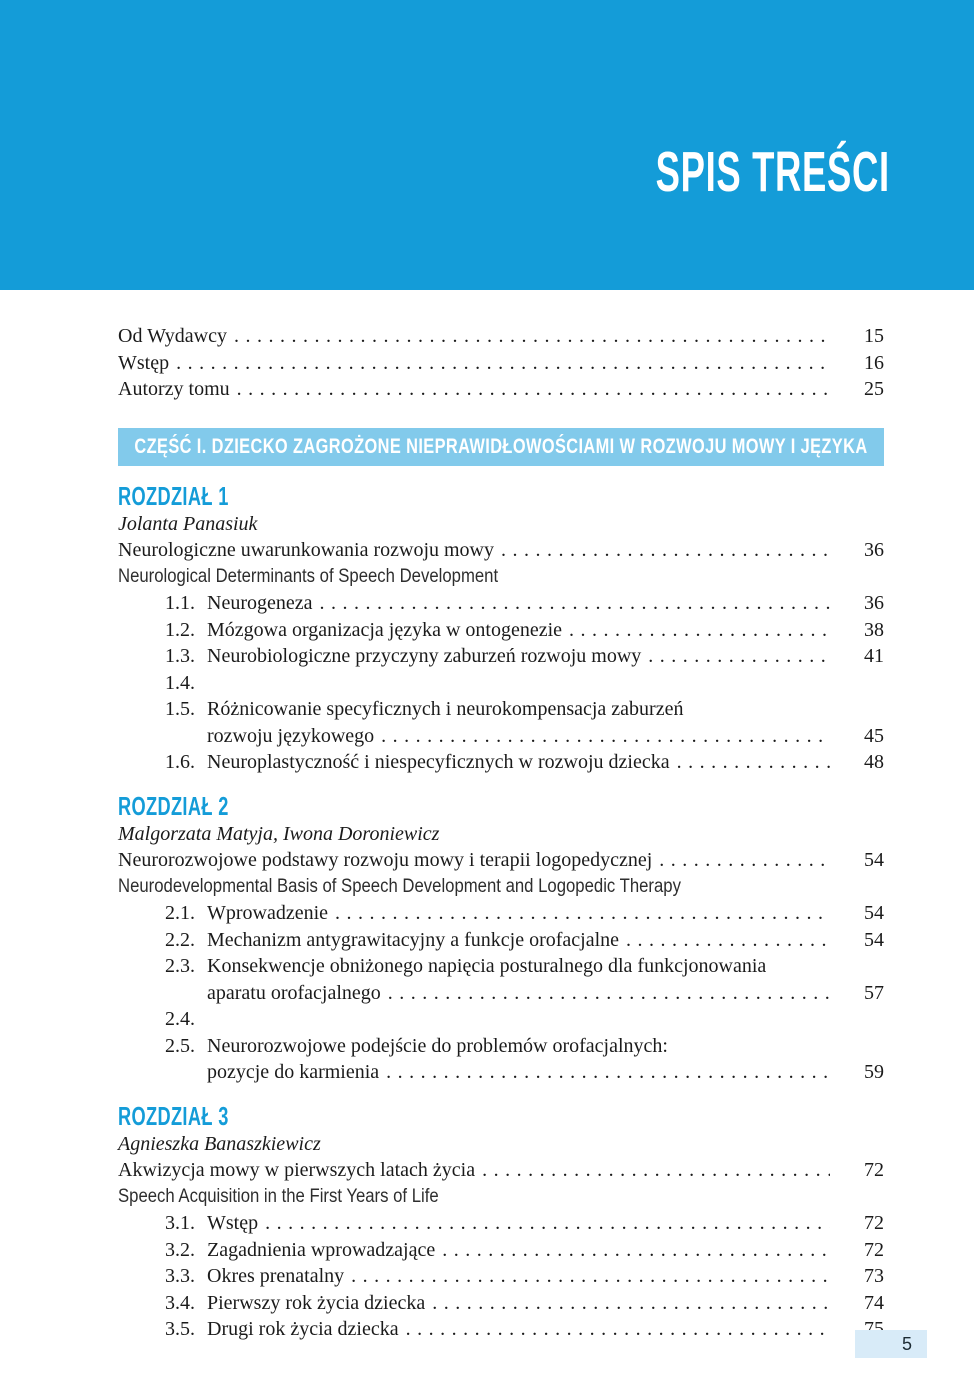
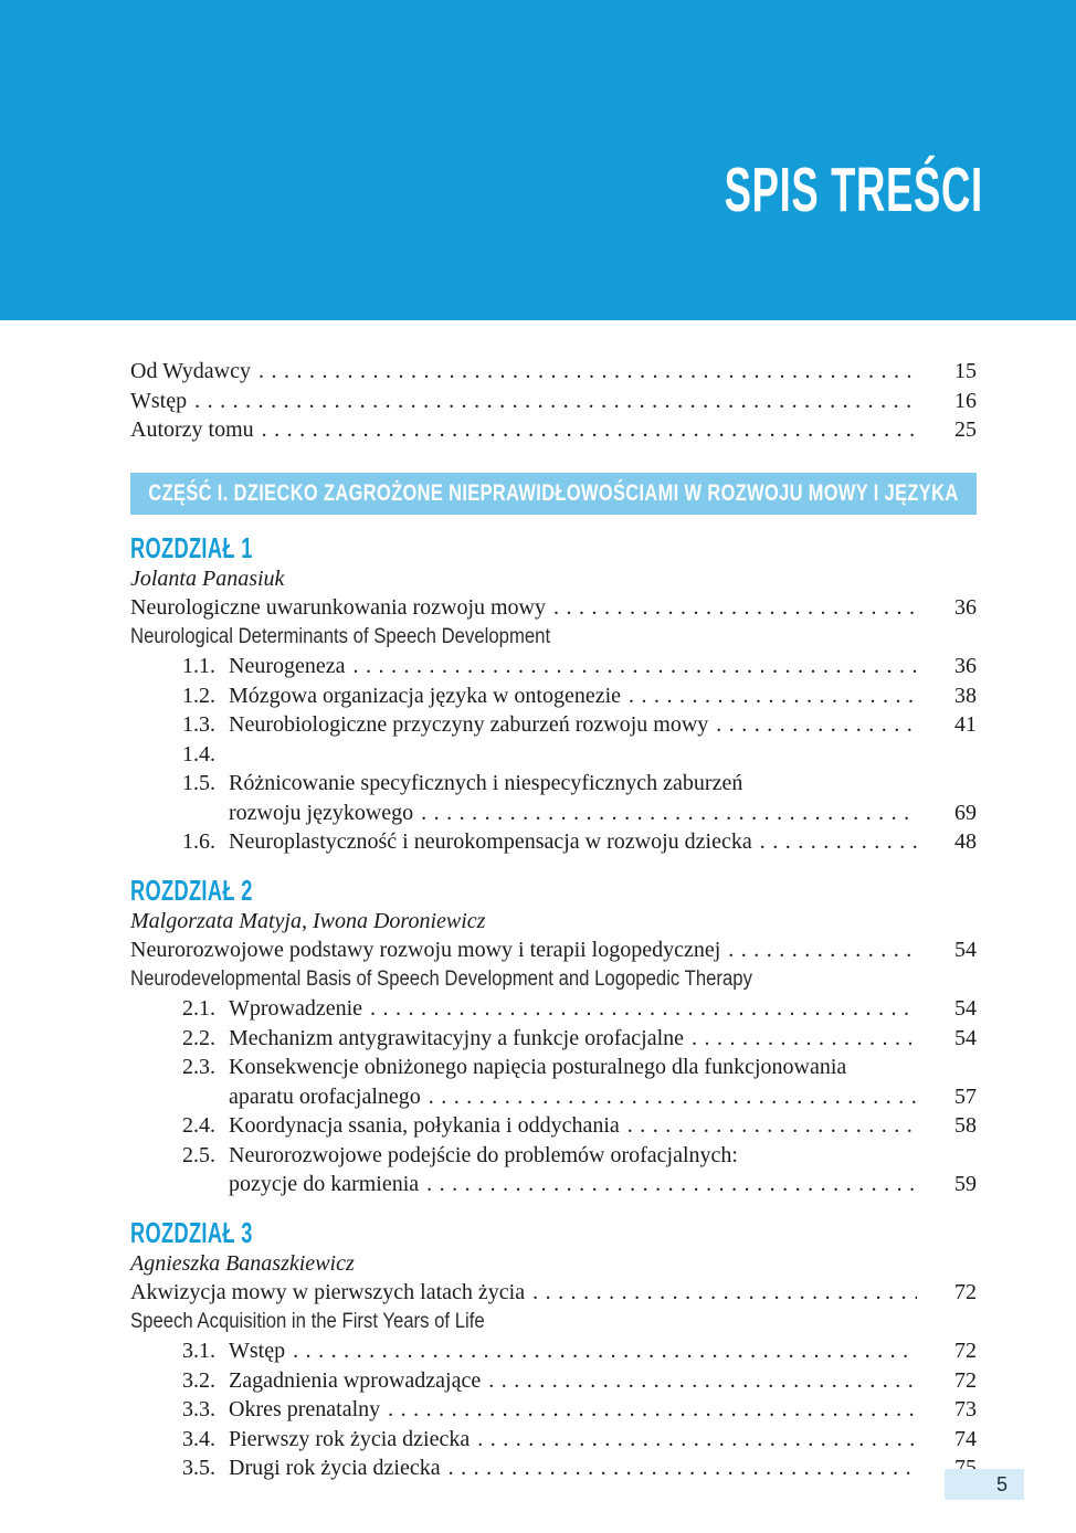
  SPIS TREŚCI
  Od Wydawcy
  15
  Wstęp
  16
  Autorzy tomu
  25
  CZĘŚĆ I. DZIECKO ZAGROŻONE NIEPRAWIDŁOWOŚCIAMI W ROZWOJU MOWY I JĘZYKA
  ROZDZIAŁ 1
  Jolanta Panasiuk
  Neurologiczne uwarunkowania rozwoju mowy
  36
  Neurological Determinants of Speech Development
  1.1.
  Neurogeneza
  36
  1.2.
  Mózgowa organizacja języka w ontogenezie
  38
  1.3.
  Neurobiologiczne przyczyny zaburzeń rozwoju mowy
  41
  1.4.
  1.5.
- Różnicowanie specyficznych i neurokompensacja zaburzeń
+ Różnicowanie specyficznych i niespecyficznych zaburzeń
  rozwoju językowego
- 45
+ 69
  1.6.
- Neuroplastyczność i niespecyficznych w rozwoju dziecka
+ Neuroplastyczność i neurokompensacja w rozwoju dziecka
  48
  ROZDZIAŁ 2
  Malgorzata Matyja, Iwona Doroniewicz
  Neurorozwojowe podstawy rozwoju mowy i terapii logopedycznej
  54
  Neurodevelopmental Basis of Speech Development and Logopedic Therapy
  2.1.
  Wprowadzenie
  54
  2.2.
  Mechanizm antygrawitacyjny a funkcje orofacjalne
  54
  2.3.
  Konsekwencje obniżonego napięcia posturalnego dla funkcjonowania
  aparatu orofacjalnego
  57
  2.4.
+ Koordynacja ssania, połykania i oddychania
+ 58
  2.5.
  Neurorozwojowe podejście do problemów orofacjalnych:
  pozycje do karmienia
  59
  ROZDZIAŁ 3
  Agnieszka Banaszkiewicz
  Akwizycja mowy w pierwszych latach życia
  72
  Speech Acquisition in the First Years of Life
  3.1.
  Wstęp
  72
  3.2.
  Zagadnienia wprowadzające
  72
  3.3.
  Okres prenatalny
  73
  3.4.
  Pierwszy rok życia dziecka
  74
  3.5.
  Drugi rok życia dziecka
  75
  5
